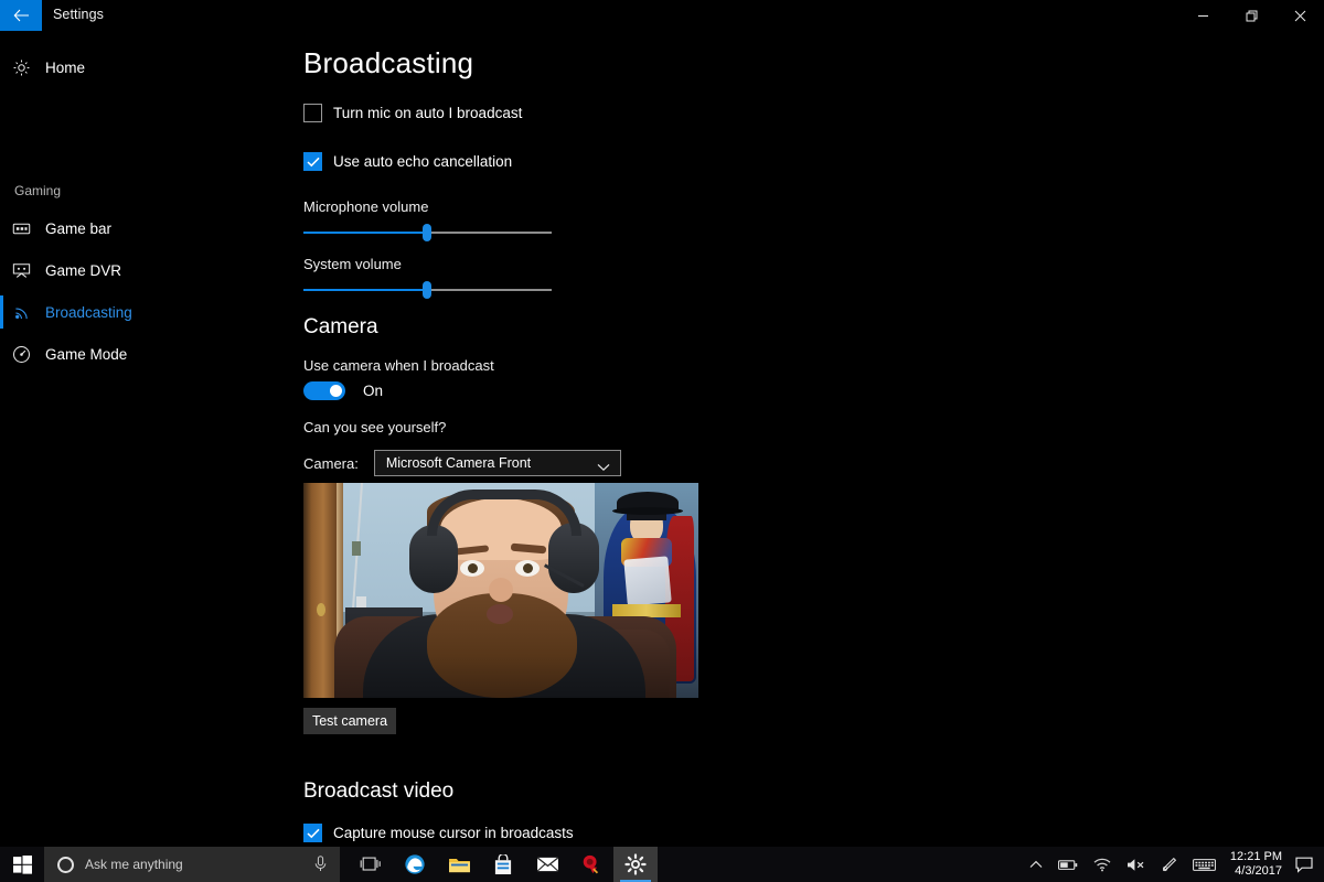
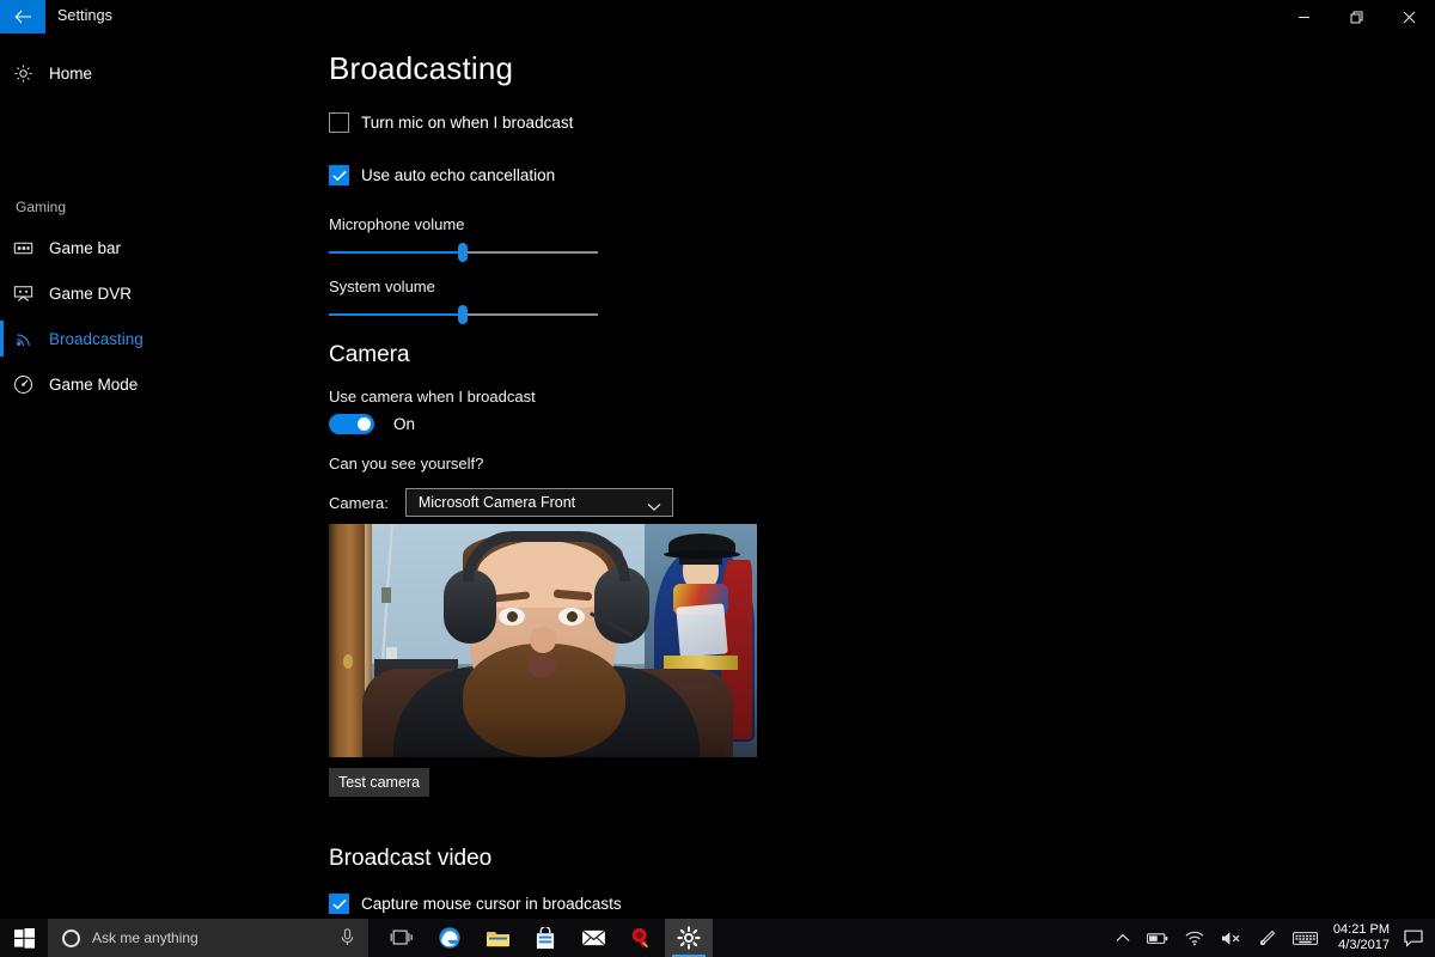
  Settings
  Home
  Gaming
  Game bar
  Game DVR
  Broadcasting
  Game Mode
  Broadcasting
- Turn mic on auto I broadcast
+ Turn mic on when I broadcast
  Use auto echo cancellation
  Microphone volume
  System volume
  Camera
  Use camera when I broadcast
  On
  Can you see yourself?
  Camera:
  Microsoft Camera Front
  Test camera
  Broadcast video
  Capture mouse cursor in broadcasts
  Ask me anything
- 12:21 PM
+ 04:21 PM
  4/3/2017
